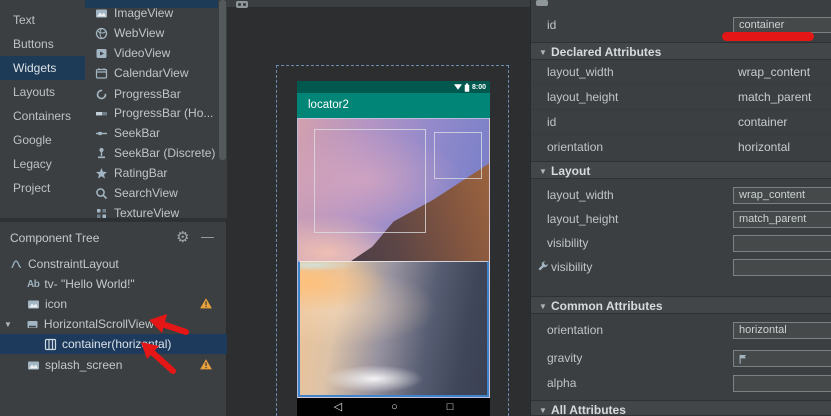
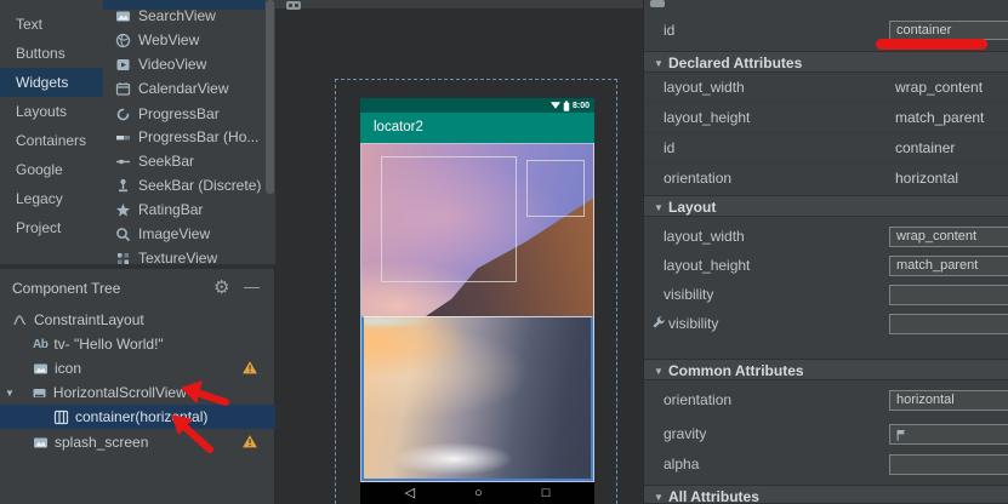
  Text
  Buttons
  Widgets
  Layouts
  Containers
  Google
  Legacy
  Project
- ImageView
+ SearchView
  WebView
  VideoView
  CalendarView
  ProgressBar
  ProgressBar (Ho...
  SeekBar
  SeekBar (Discrete)
  RatingBar
- SearchView
+ ImageView
  TextureView
  Component Tree
  ⚙
  —
  ConstraintLayout
  Ab
  tv- "Hello World!"
  icon
  ▼
  HorizontalScrollView
  container(horizntal)
  splash_screen
  locator2
  ◁
  ○
  □
  id
  container
  ▼
  Declared Attributes
  layout_width
  wrap_content
  layout_height
  match_parent
  id
  container
  orientation
  horizontal
  ▼
  Layout
  layout_width
  wrap_content
  layout_height
  match_parent
  visibility
  visibility
  ▼
  Common Attributes
  orientation
  horizontal
  gravity
  alpha
  ▼
  All Attributes
